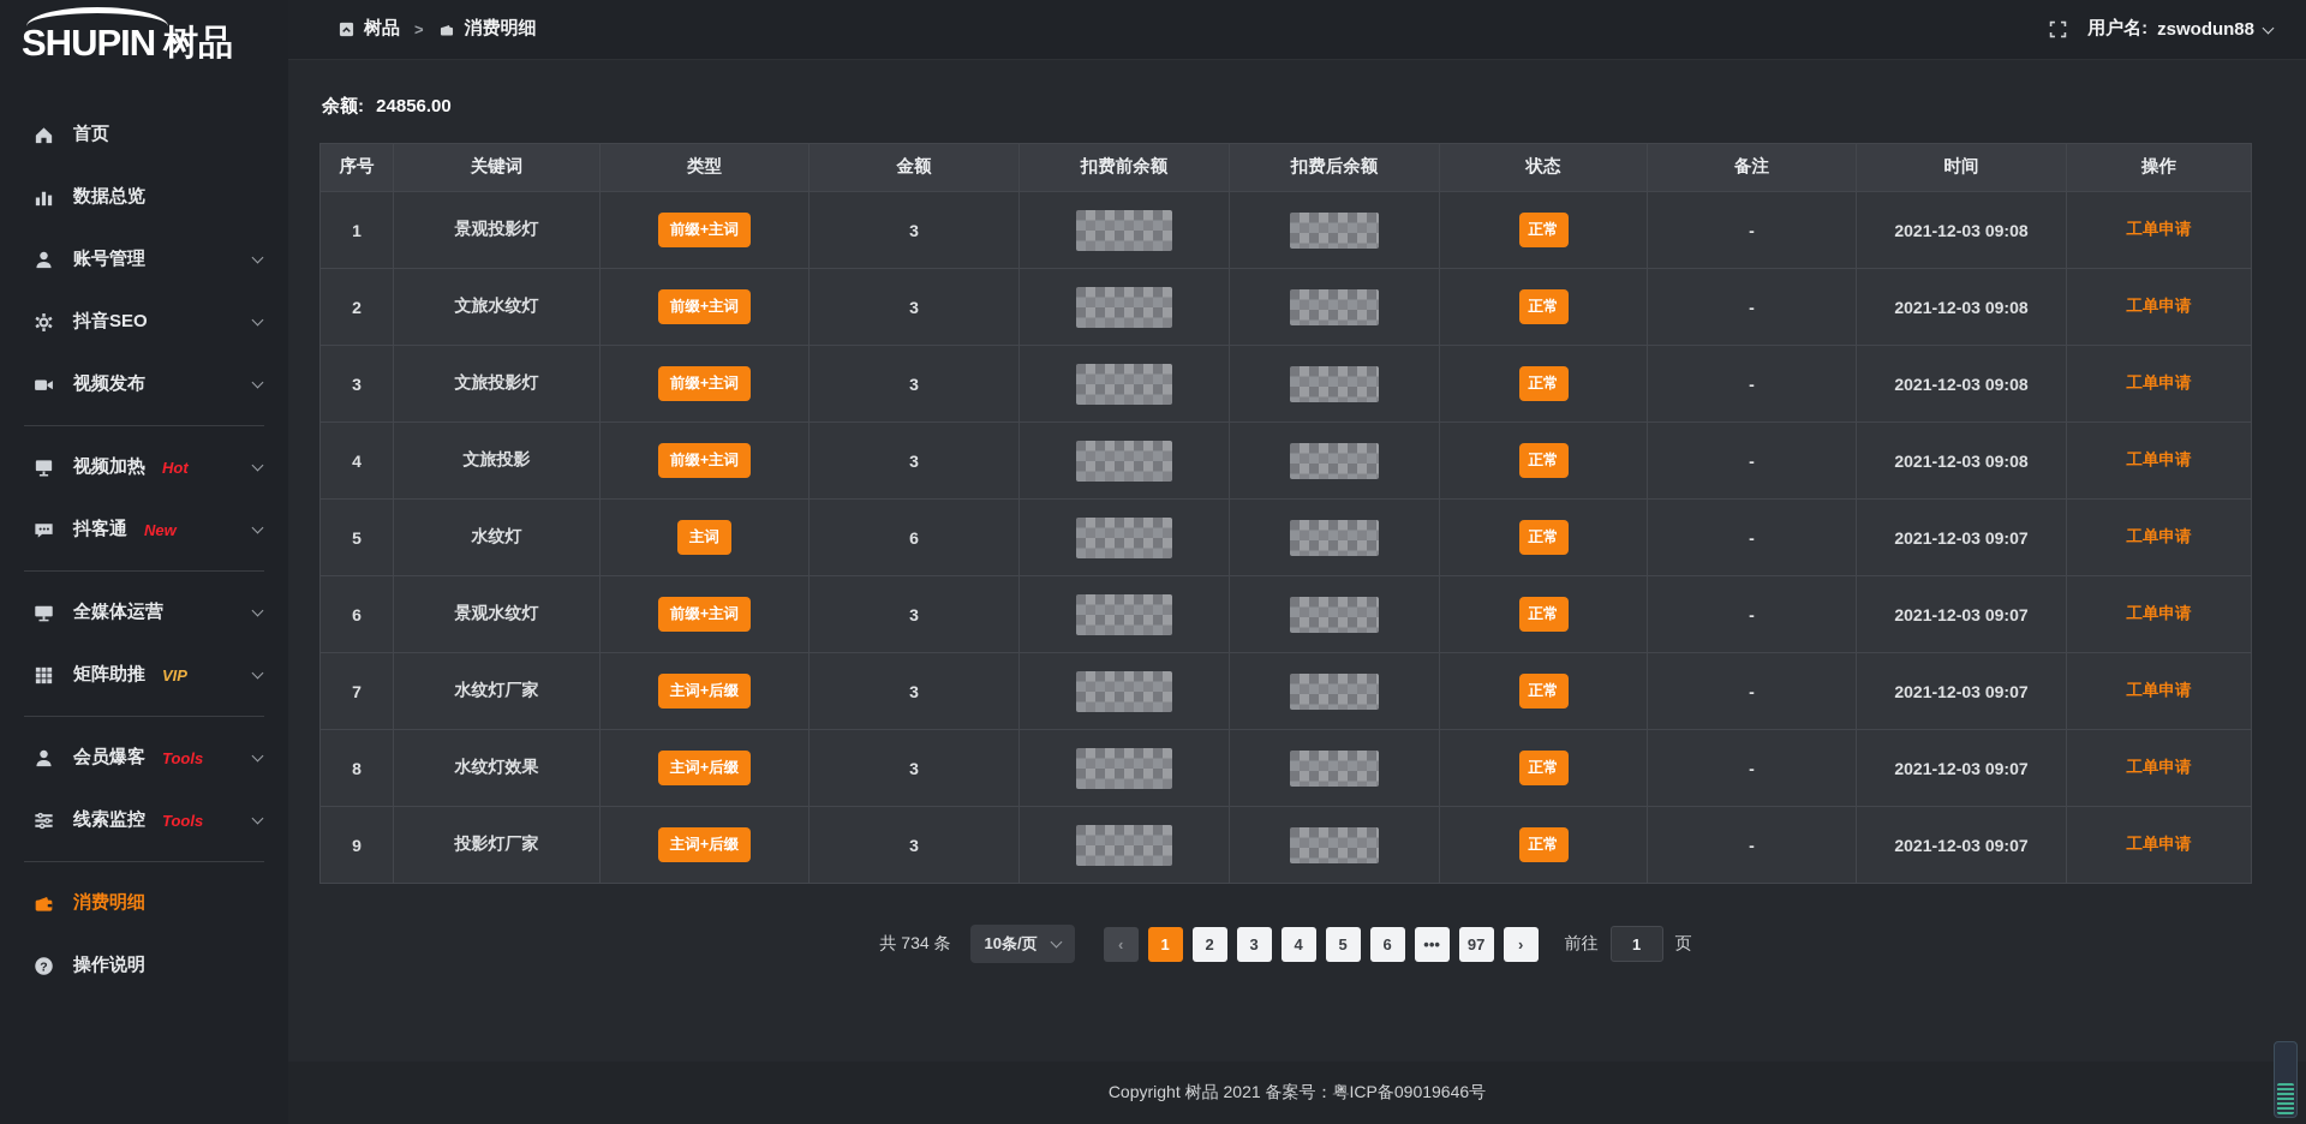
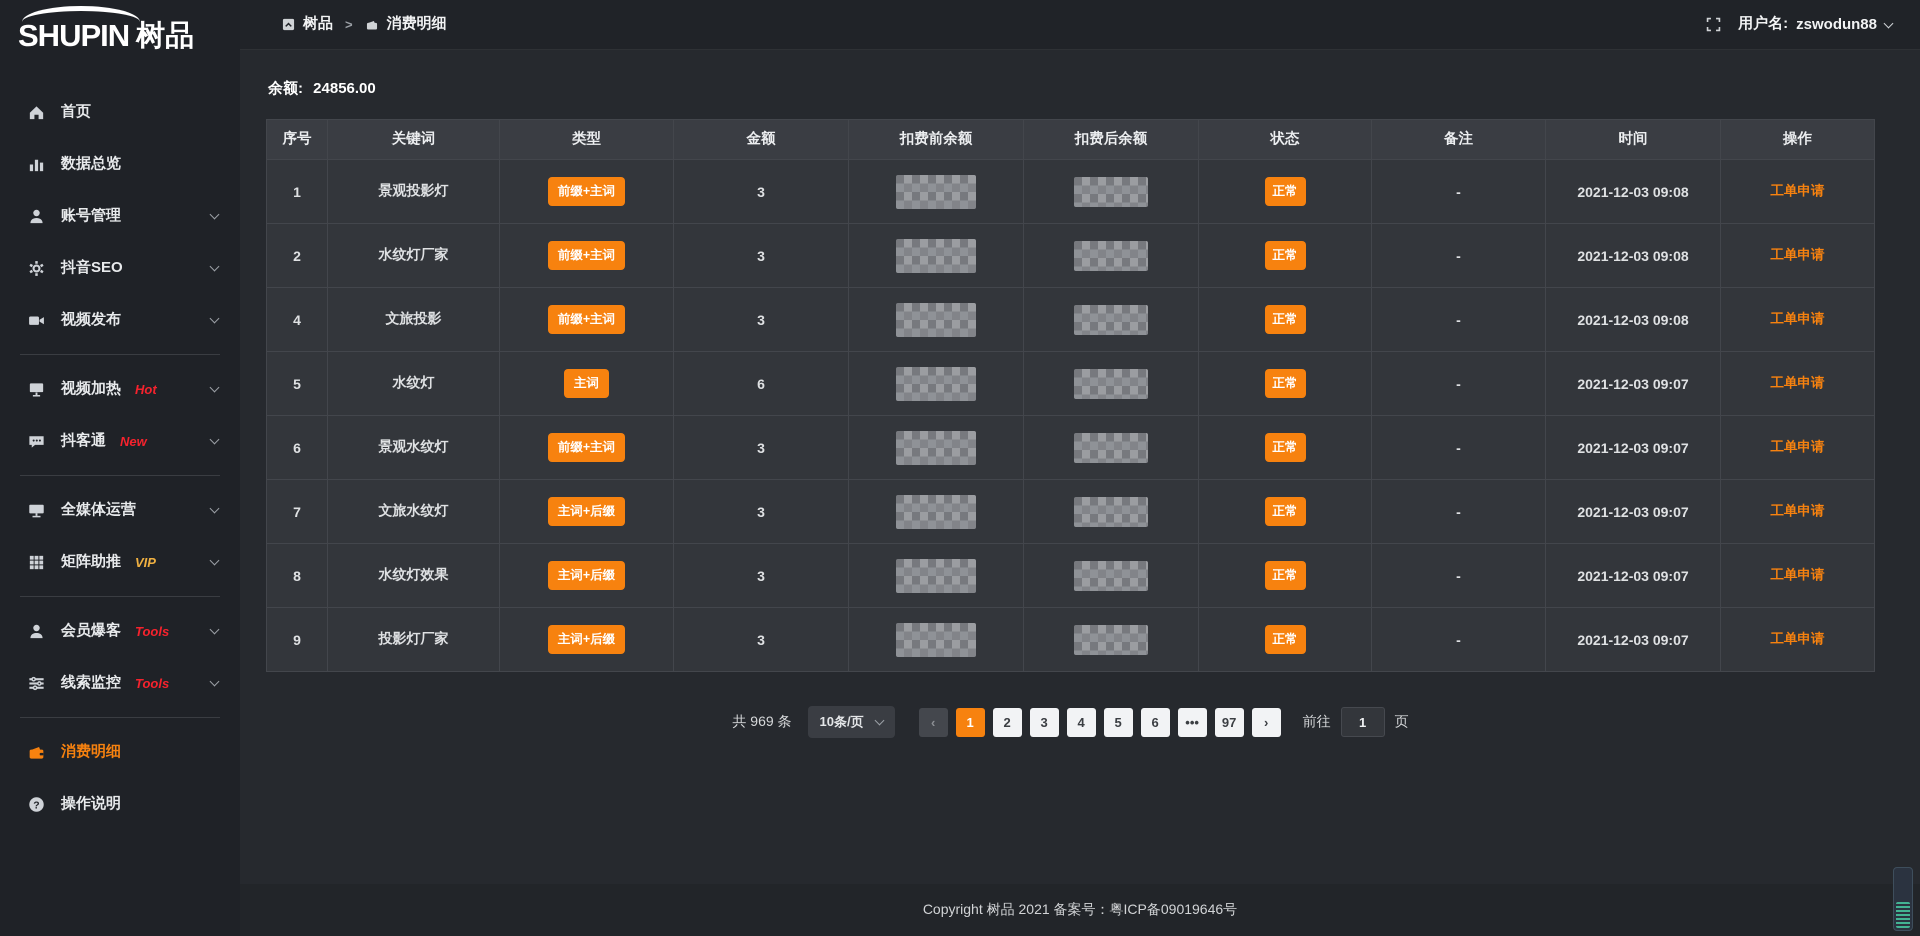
  SHUPIN
  树品
  首页
  数据总览
  账号管理
  抖音SEO
  视频发布
  视频加热
  Hot
  抖客通
  New
  全媒体运营
  矩阵助推
  VIP
  会员爆客
  Tools
  线索监控
  Tools
  消费明细
  ?
  操作说明
  树品
  >
  消费明细
  用户名:
  zswodun88
  余额: 24856.00
  序号	关键词	类型	金额	扣费前余额	扣费后余额	状态	备注	时间	操作
  1	景观投影灯	前缀+主词	3			正常	-	2021-12-03 09:08	工单申请
- 2	文旅水纹灯	前缀+主词	3			正常	-	2021-12-03 09:08	工单申请
+ 2	水纹灯厂家	前缀+主词	3			正常	-	2021-12-03 09:08	工单申请
- 3	文旅投影灯	前缀+主词	3			正常	-	2021-12-03 09:08	工单申请
  4	文旅投影	前缀+主词	3			正常	-	2021-12-03 09:08	工单申请
  5	水纹灯	主词	6			正常	-	2021-12-03 09:07	工单申请
  6	景观水纹灯	前缀+主词	3			正常	-	2021-12-03 09:07	工单申请
- 7	水纹灯厂家	主词+后缀	3			正常	-	2021-12-03 09:07	工单申请
+ 7	文旅水纹灯	主词+后缀	3			正常	-	2021-12-03 09:07	工单申请
  8	水纹灯效果	主词+后缀	3			正常	-	2021-12-03 09:07	工单申请
  9	投影灯厂家	主词+后缀	3			正常	-	2021-12-03 09:07	工单申请
- 共 734 条
+ 共 969 条
  10条/页
  ‹
  1
  2
  3
  4
  5
  6
  •••
  97
  ›
  前往
  1
  页
  Copyright 树品 2021 备案号：粤ICP备09019646号
